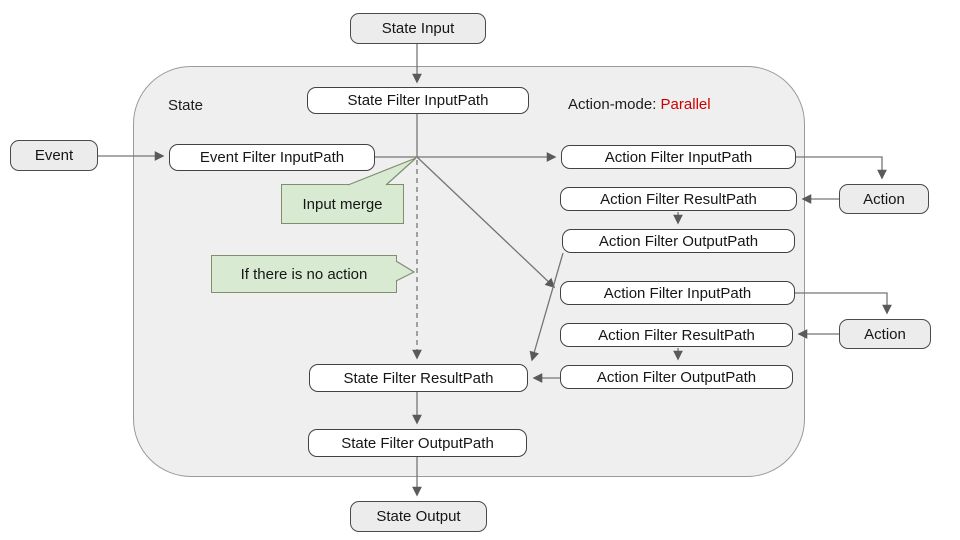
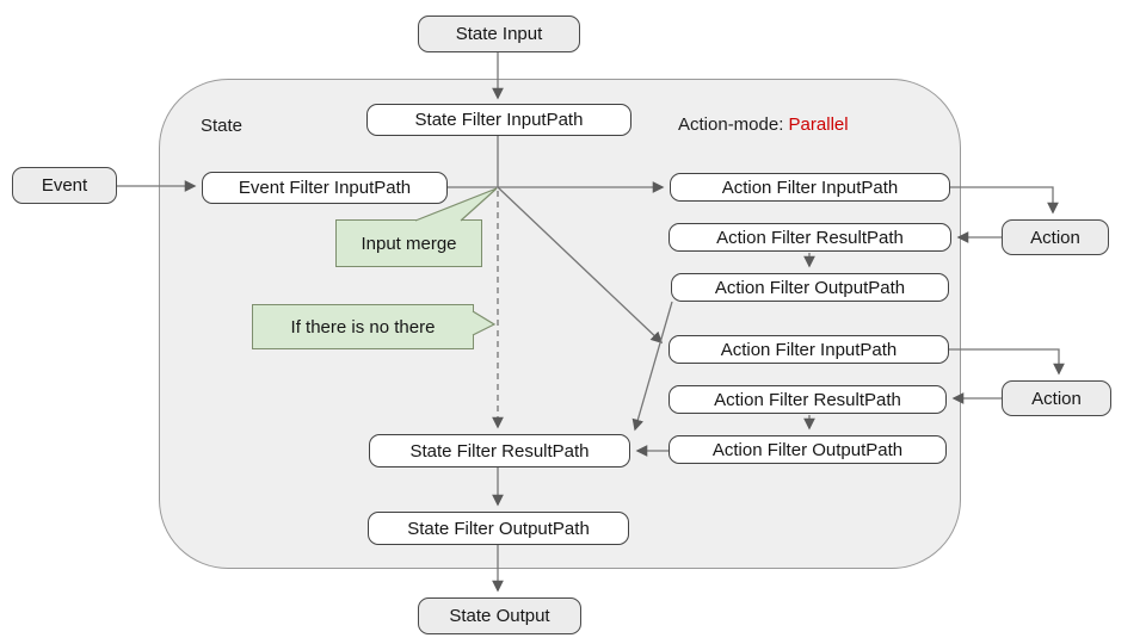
  State
  Action-mode: Parallel
  State Input
  State Filter InputPath
  Event
  Event Filter InputPath
  Action Filter InputPath
  Action
  Action Filter ResultPath
  Action Filter OutputPath
  Input merge
- If there is no action
+ If there is no there
  Action Filter InputPath
  Action
  Action Filter ResultPath
  Action Filter OutputPath
  State Filter ResultPath
  State Filter OutputPath
  State Output
